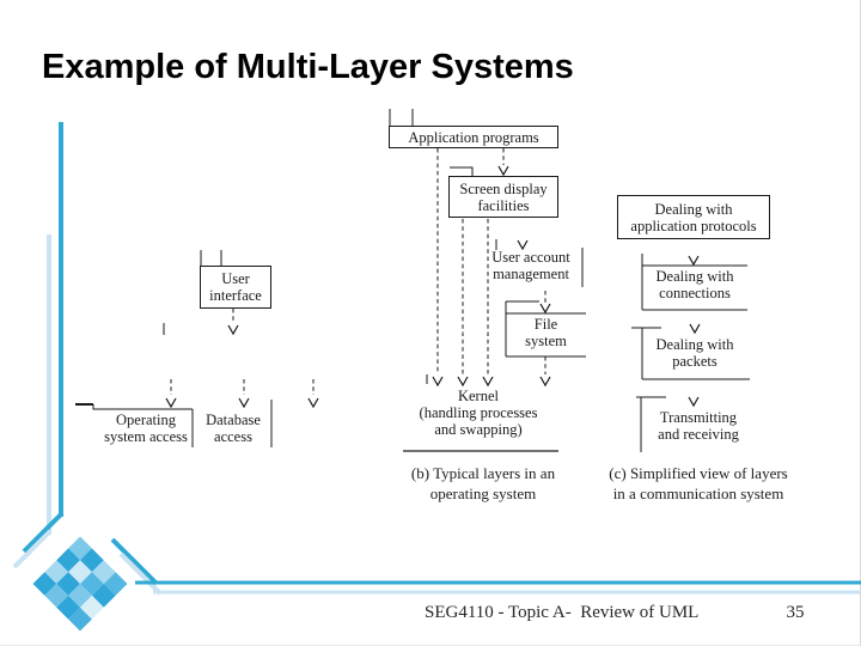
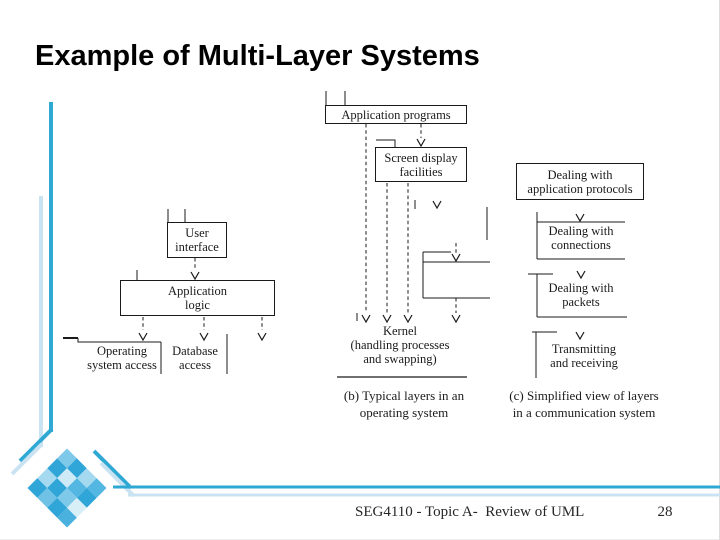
  Example of Multi-Layer Systems
  User
  interface
+ Application
+ logic
  Operating
  system access
  Database
  access
  Application programs
  Screen display
  facilities
- User account
- management
- File
- system
  Kernel
  (handling processes
  and swapping)
  (b) Typical layers in an
  operating system
  Dealing with
  application protocols
  Dealing with
  connections
  Dealing with
  packets
  Transmitting
  and receiving
  (c) Simplified view of layers
  in a communication system
  SEG4110 - Topic A- Review of UML
- 35
+ 28
